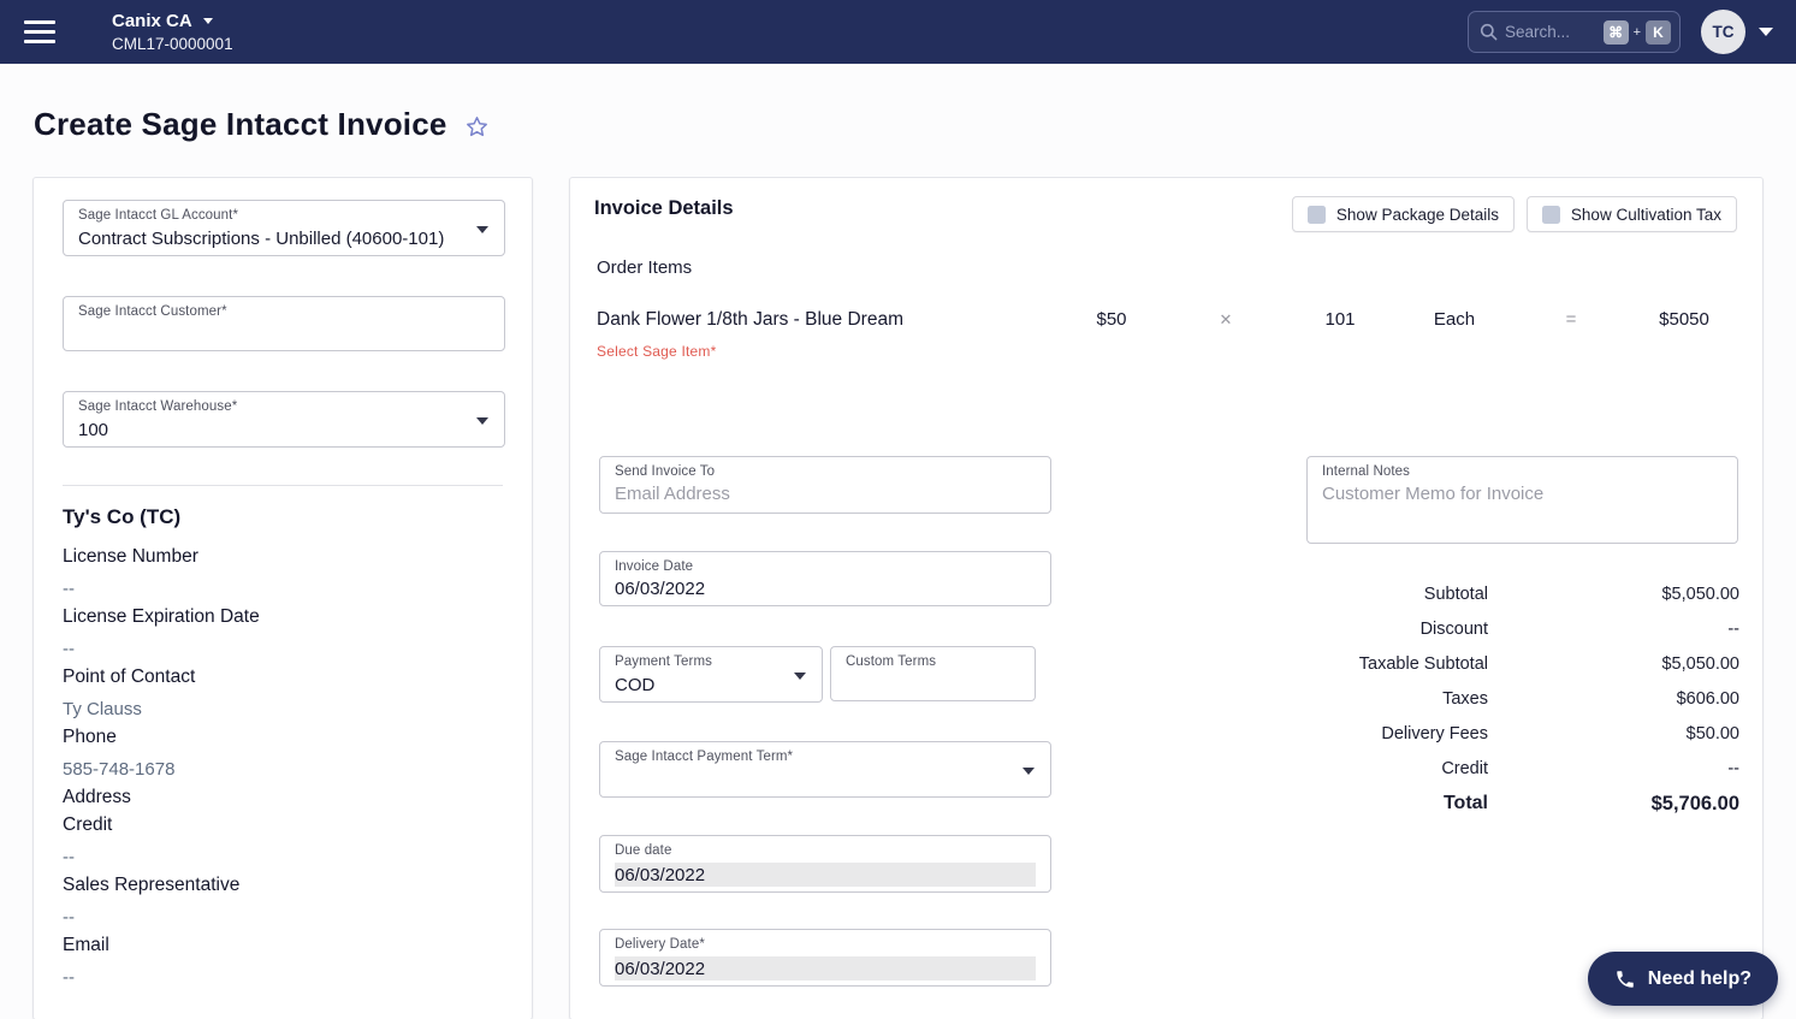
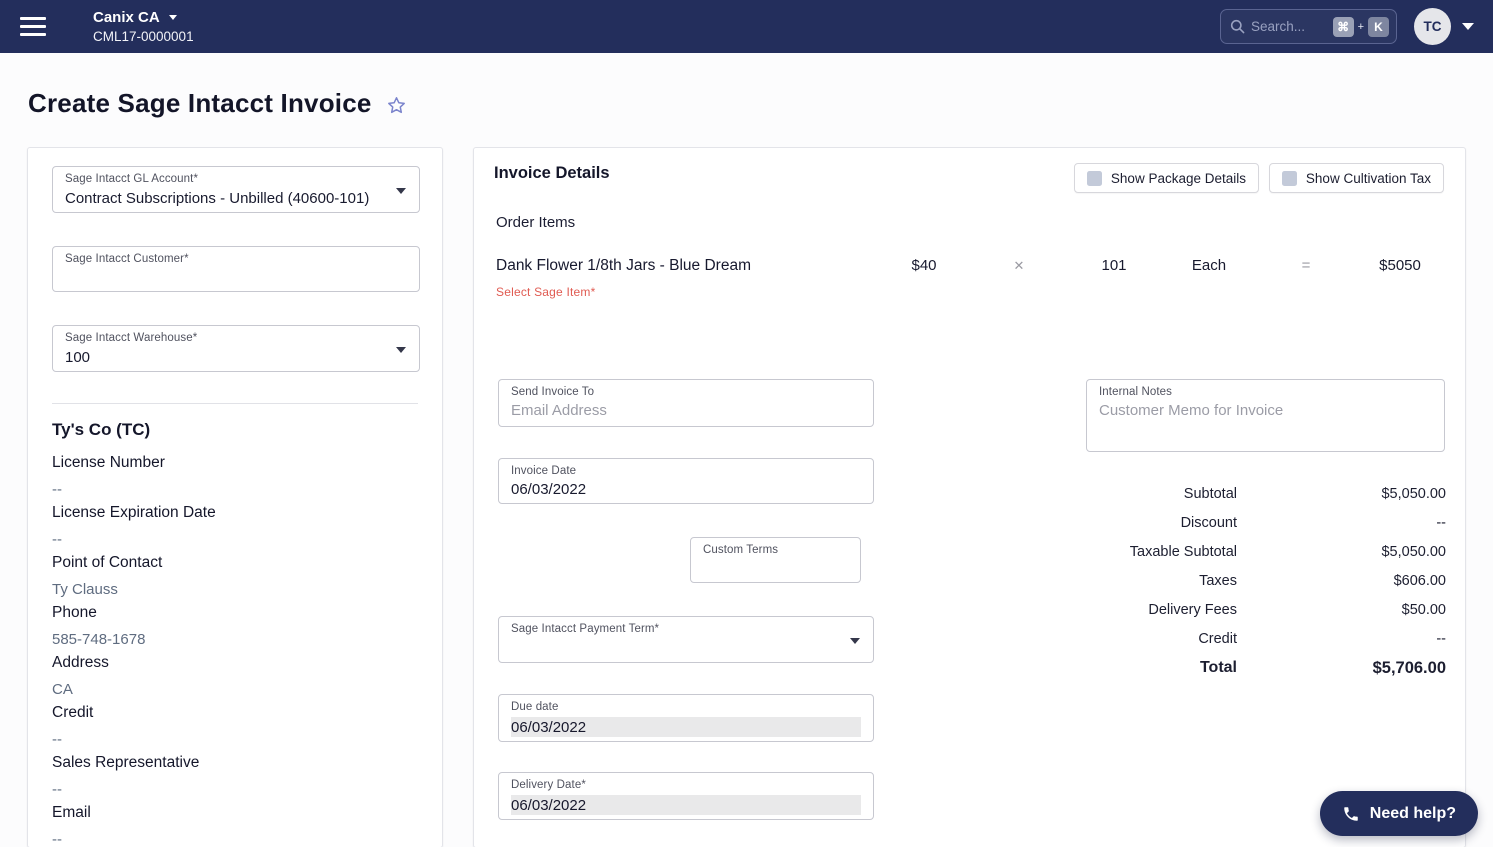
  Canix CA
  CML17-0000001
  Search...
  ⌘
  +
  K
  TC
  Create Sage Intacct Invoice
  Sage Intacct GL Account*
  Contract Subscriptions - Unbilled (40600-101)
  Sage Intacct Customer*
  Sage Intacct Warehouse*
  100
  Ty's Co (TC)
  License Number
  --
  License Expiration Date
  --
  Point of Contact
  Ty Clauss
  Phone
  585-748-1678
  Address
+ CA
  Credit
  --
  Sales Representative
  --
  Email
  --
  Invoice Details
  Show Package Details
  Show Cultivation Tax
  Order Items
  Dank Flower 1/8th Jars - Blue Dream
  Select Sage Item*
- $50
+ $40
  ✕
  101
  Each
  =
  $5050
  Send Invoice To
  Email Address
  Internal Notes
  Customer Memo for Invoice
  Invoice Date
  06/03/2022
- Payment Terms
- COD
  Custom Terms
  Sage Intacct Payment Term*
  Due date
  06/03/2022
  Delivery Date*
  06/03/2022
  Subtotal
  $5,050.00
  Discount
  --
  Taxable Subtotal
  $5,050.00
  Taxes
  $606.00
  Delivery Fees
  $50.00
  Credit
  --
  Total
  $5,706.00
  Need help?
